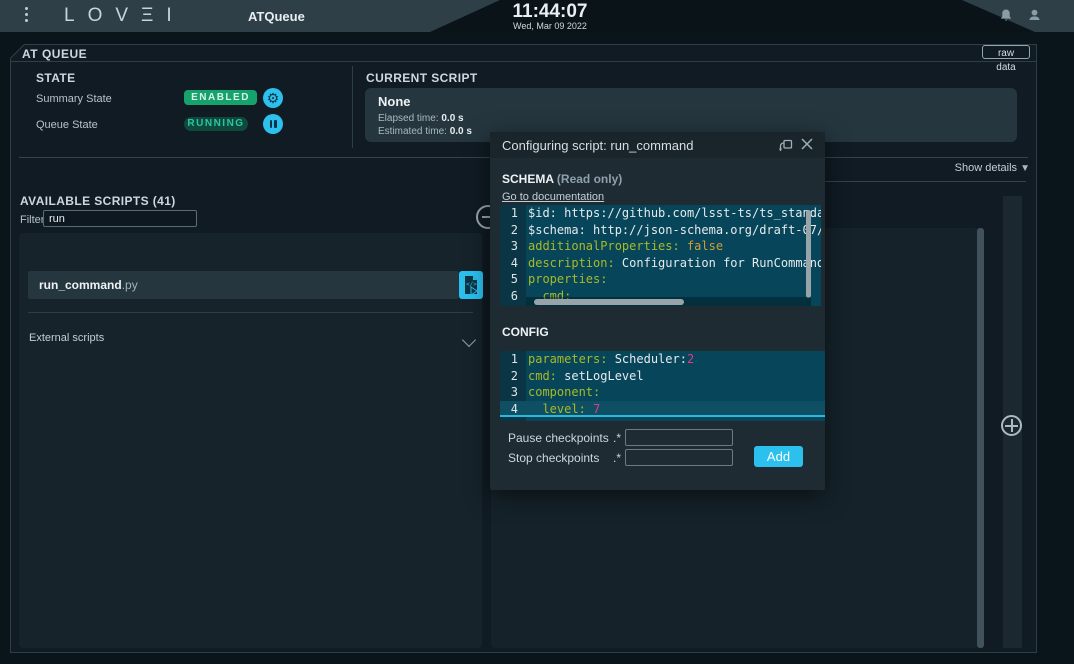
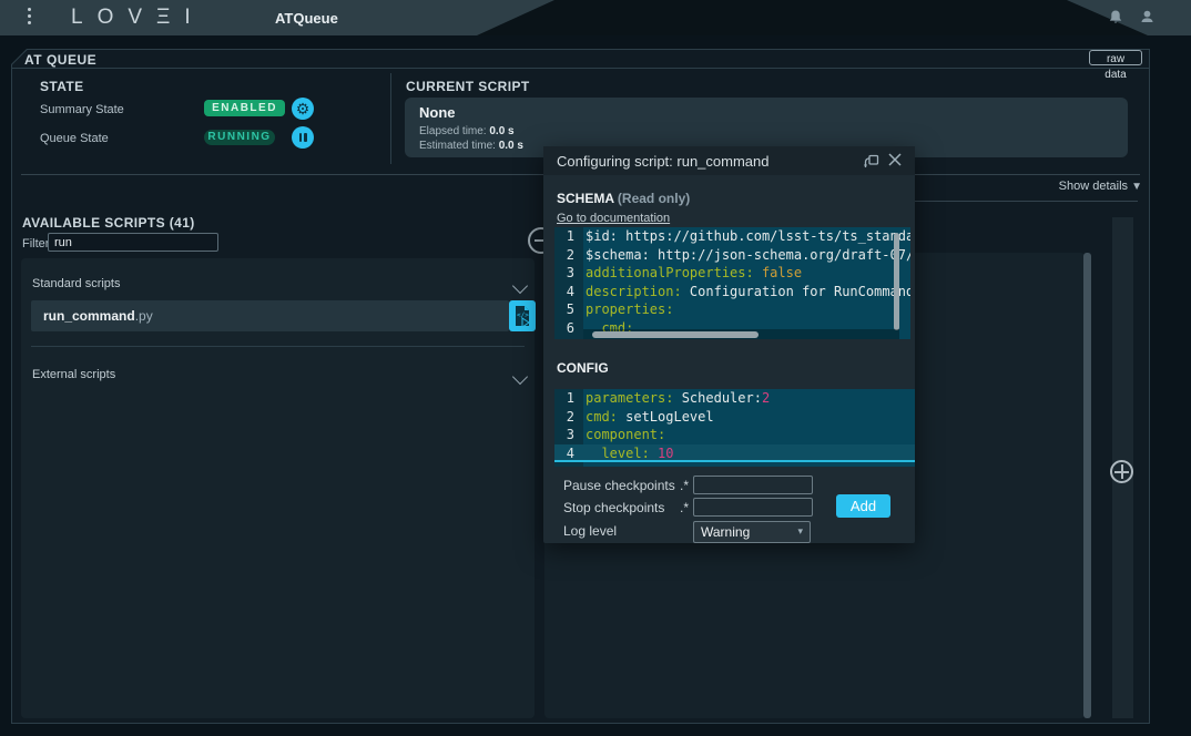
  LOVΞI
  ATQueue
- 11:44:07
- Wed, Mar 09 2022
  AT QUEUE
  raw data
  STATE
  Summary State
  ENABLED
  ⚙
  Queue State
  RUNNING
  CURRENT SCRIPT
  None
  Elapsed time: 0.0 s
  Estimated time: 0.0 s
  Show details ▼
  AVAILABLE SCRIPTS (41)
  Filte
  run
+ Standard scripts
  run_command.py
  External scripts
  Configuring script: run_command
  SCHEMA (Read only)
  Go to documentation
  1
  $id: https://github.com/lsst-ts/ts_stada
  2
  $schema: http://json-schema.org/draft-7/
  3
  additionalProperties:
  false
  4
  description:
  Configuration for RunCommnd
  5
  properties:
  6
  cmd:
  CONFIG
  1
  parameters:
  Scheduler:
  2
  2
  cmd:
  setLogLevel
  3
  component:
  4
  level:
- 7
+ 10
  Pause checkpoints
  .*
  Stop checkpoints
  .*
+ Log level
+ Warning
+ ▾
  Add
